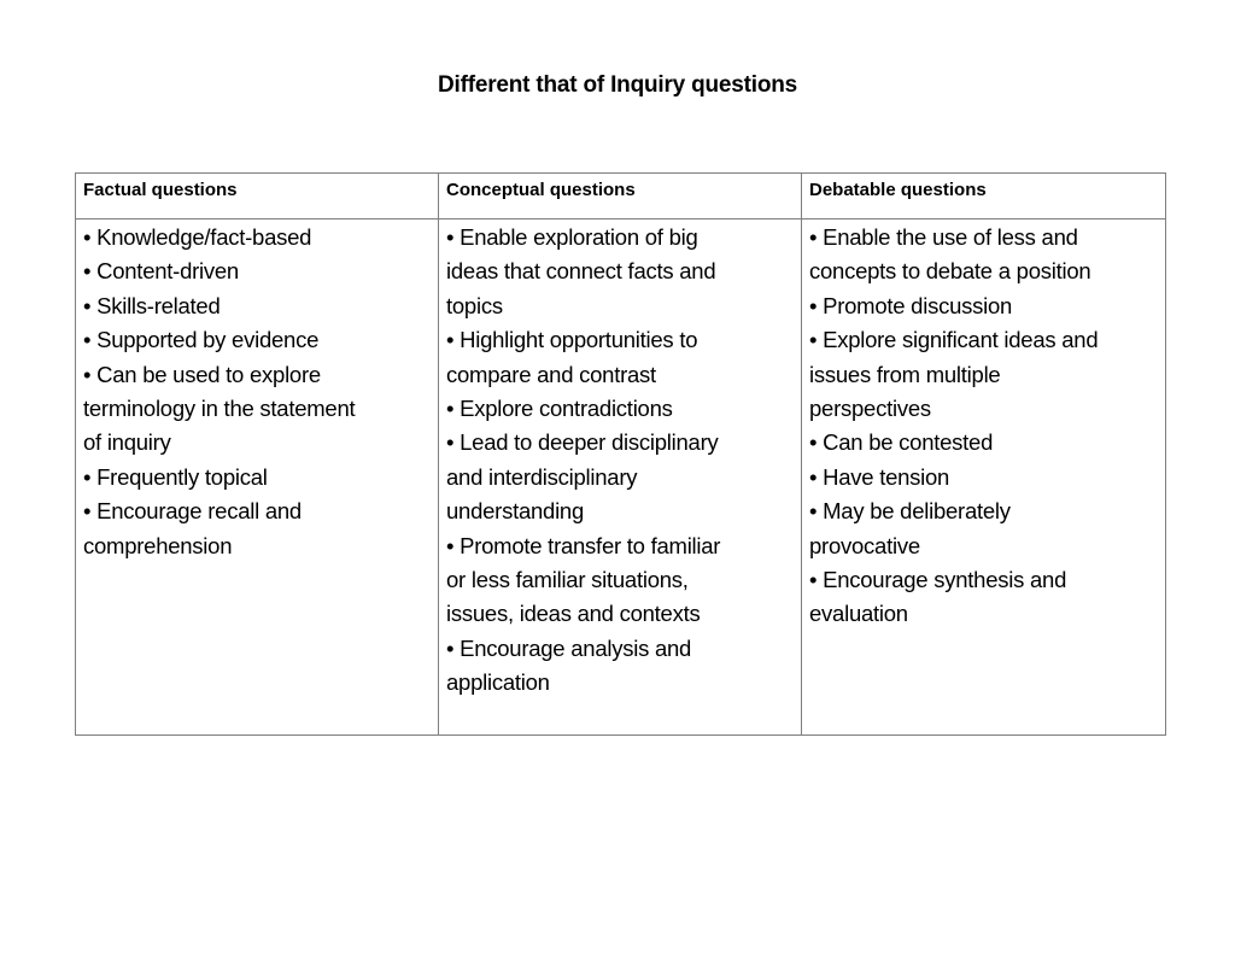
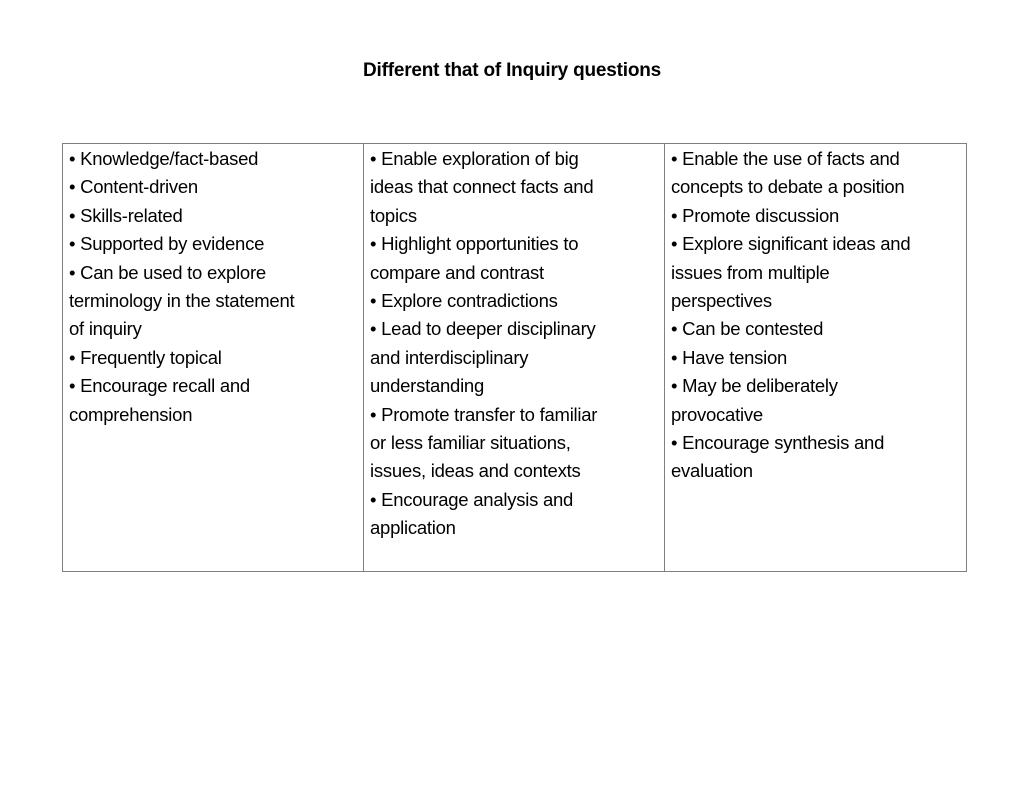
  Different that of Inquiry questions
- Factual questions	Conceptual questions	Debatable questions
- • Knowledge/fact-based • Content-driven • Skills-related • Supported by evidence • Can be used to explore terminology in the statement of inquiry • Frequently topical • Encourage recall and comprehension	• Enable exploration of big ideas that connect facts and topics • Highlight opportunities to compare and contrast • Explore contradictions • Lead to deeper disciplinary and interdisciplinary understanding • Promote transfer to familiar or less familiar situations, issues, ideas and contexts • Encourage analysis and application	• Enable the use of less and concepts to debate a position • Promote discussion • Explore significant ideas and issues from multiple perspectives • Can be contested • Have tension • May be deliberately provocative • Encourage synthesis and evaluation
+ • Knowledge/fact-based • Content-driven • Skills-related • Supported by evidence • Can be used to explore terminology in the statement of inquiry • Frequently topical • Encourage recall and comprehension	• Enable exploration of big ideas that connect facts and topics • Highlight opportunities to compare and contrast • Explore contradictions • Lead to deeper disciplinary and interdisciplinary understanding • Promote transfer to familiar or less familiar situations, issues, ideas and contexts • Encourage analysis and application	• Enable the use of facts and concepts to debate a position • Promote discussion • Explore significant ideas and issues from multiple perspectives • Can be contested • Have tension • May be deliberately provocative • Encourage synthesis and evaluation
